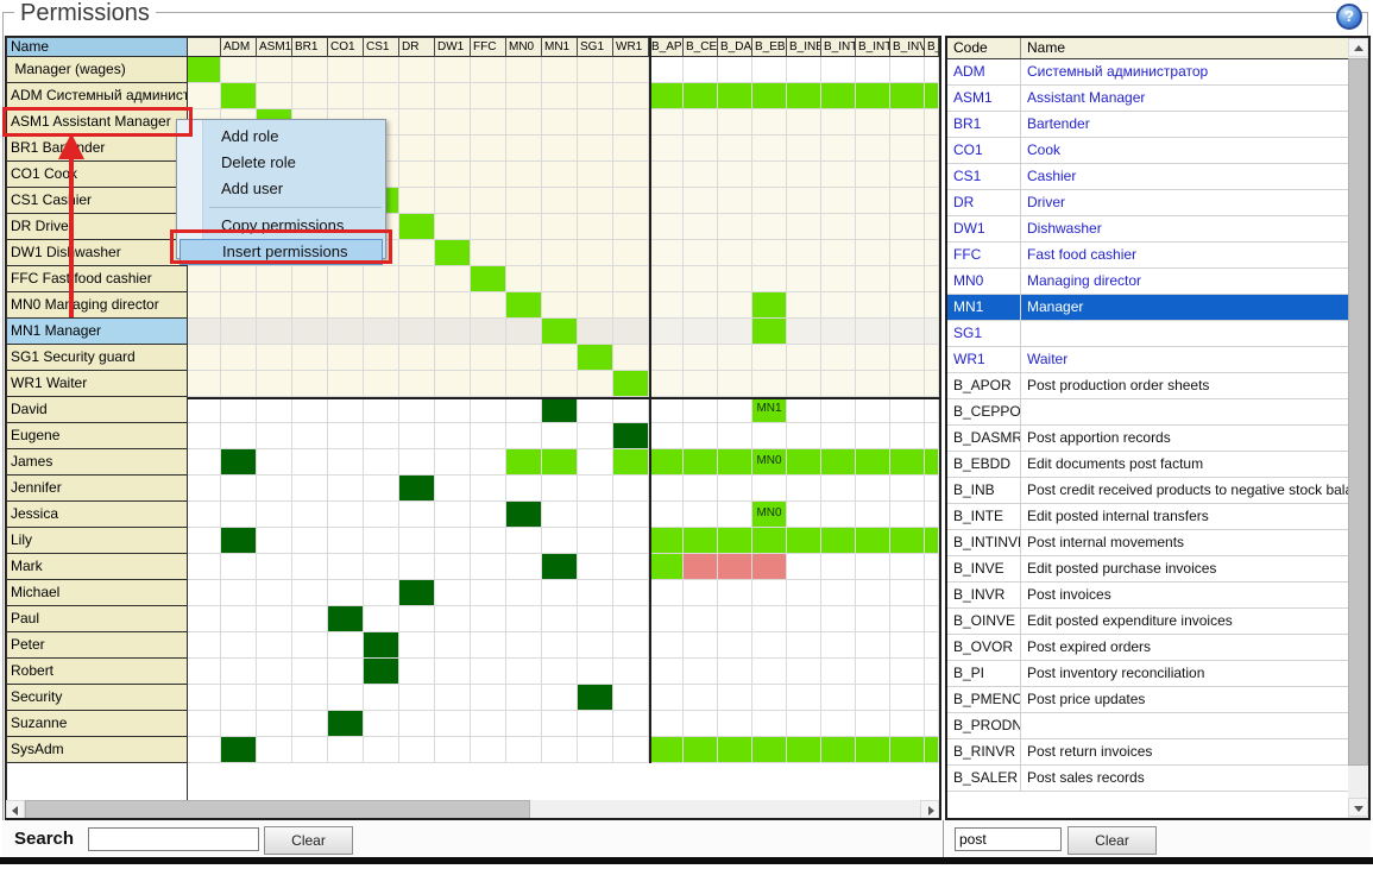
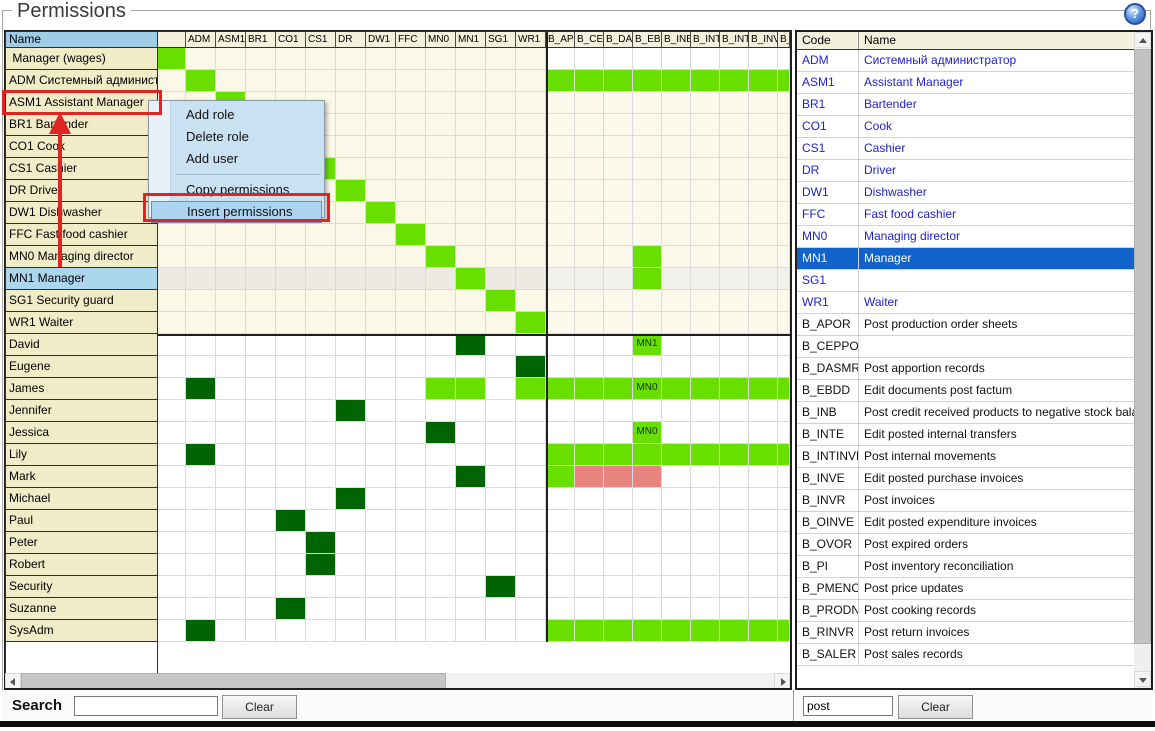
  Permissions
  ?
  Name
  Manager (wages)
  ADM Системный админист
  ASM1 Assistant Manager
  BR1 Bartender
  CO1 Cook
  CS1 Casier
  DR Drive
  DW1 Diswasher
  FFC Fas food cashier
  MN0 Maaging director
  MN1 Manager
  SG1 Security guard
  WR1 Waiter
  David
  Eugene
  James
  Jennifer
  Jessica
  Lily
  Mark
  Michael
  Paul
  Peter
  Robert
  Security
  Suzanne
  SysAdm
  ADM
  ASM1
  BR1
  CO1
  CS1
  DR
  DW1
  FFC
  MN0
  MN1
  SG1
  WR1
  B_INB
  B_INT
  B_INV
  MN1
  MN0
  MN0
  Add role
  Delete role
  Add user
  Copy permissions
  Insert permissions
  Code
  Name
  ADM
  Системный администратор
  ASM1
  Assistant Manager
  BR1
  Bartender
  CO1
  Cook
  CS1
  Cashier
  DR
  Driver
  DW1
  Dishwasher
  FFC
  Fast food cashier
  MN0
  Managing director
  MN1
  Manager
  SG1
  WR1
  Waiter
  B_APOR
  Post production order sheets
  B_CEPPO
  B_DASMR
  Post apportion records
  B_EBDD
  Edit documents post factum
  B_INB
  Post credit received products to negative stock bal
  B_INTE
  Edit posted internal transfers
  B_INTINV
  Post internal movements
  B_INVE
  Edit posted purchase invoices
  B_INVR
  Post invoices
  B_OINVE
  Edit posted expenditure invoices
  B_OVOR
  Post expired orders
  B_PI
  Post inventory reconciliation
  B_PMENO
  Post price updates
  B_PRODN
+ Post cooking records
  B_RINVR
  Post return invoices
  B_SALER
  Post sales records
  Search
  Clear
  post
  Clear
